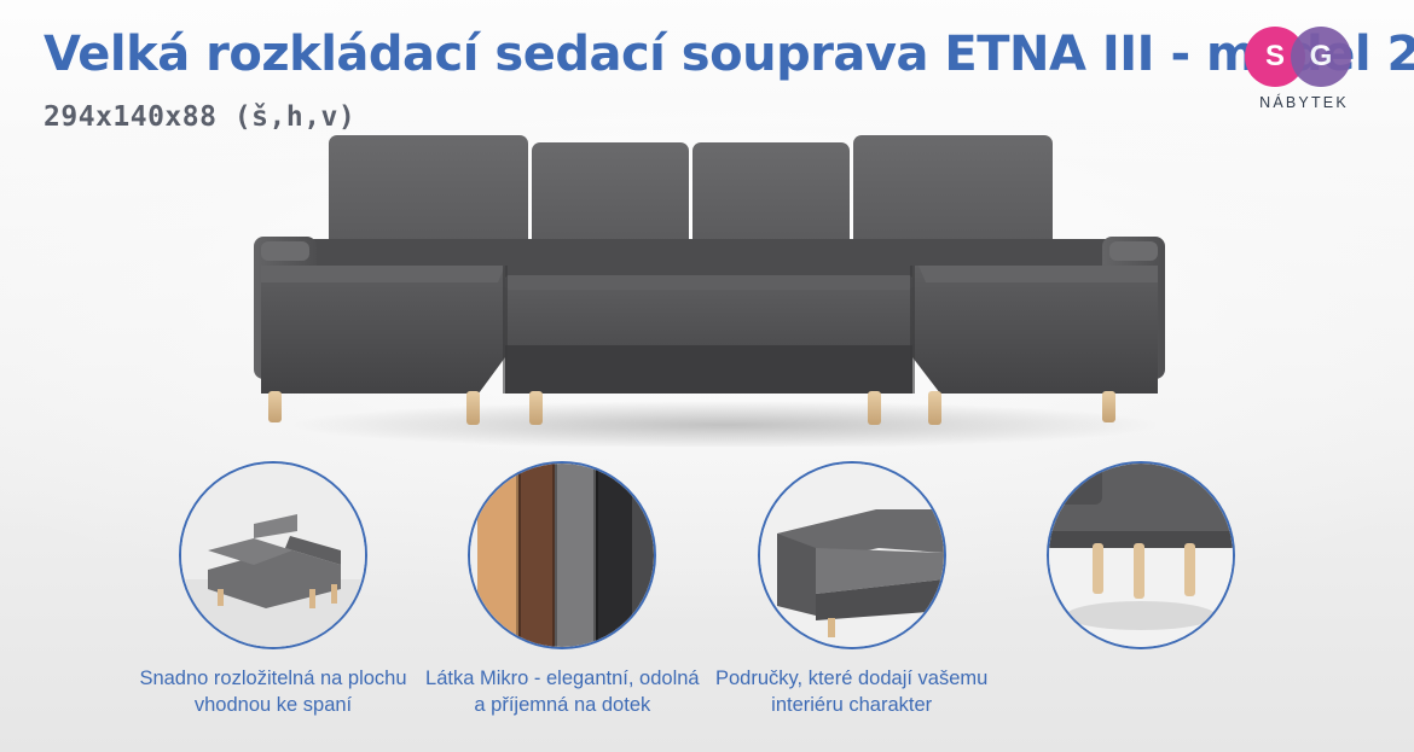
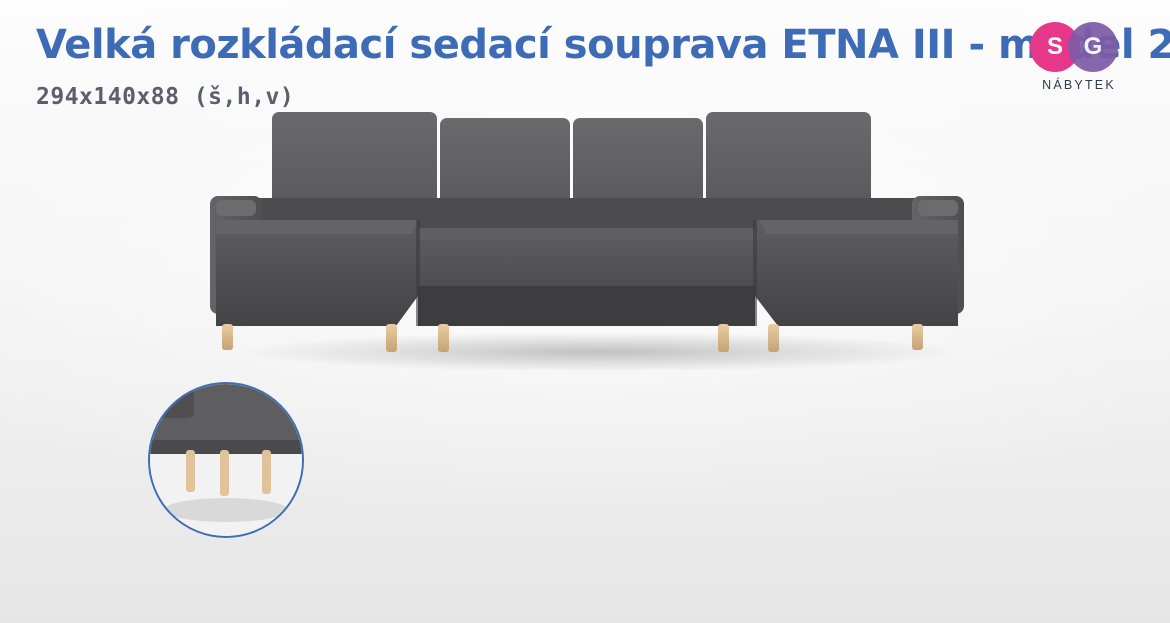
  Velká rozkládací sedací souprava ETNA III - ml 2
  294x140x88 (š,h,v)
  S
  G
  NÁBYTEK
- Snadno rozložitelná na plochu vhodnou ke spaní
- Látka Mikro - elegantní, odolná a příjemná na dotek
- Područky, které dodají vašemu interiéru charakter
